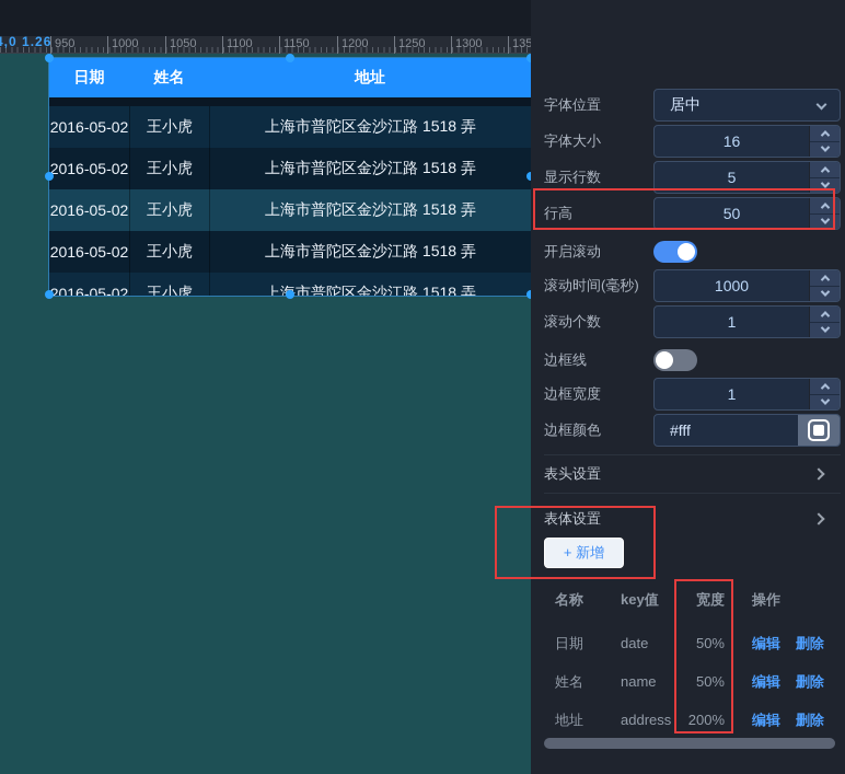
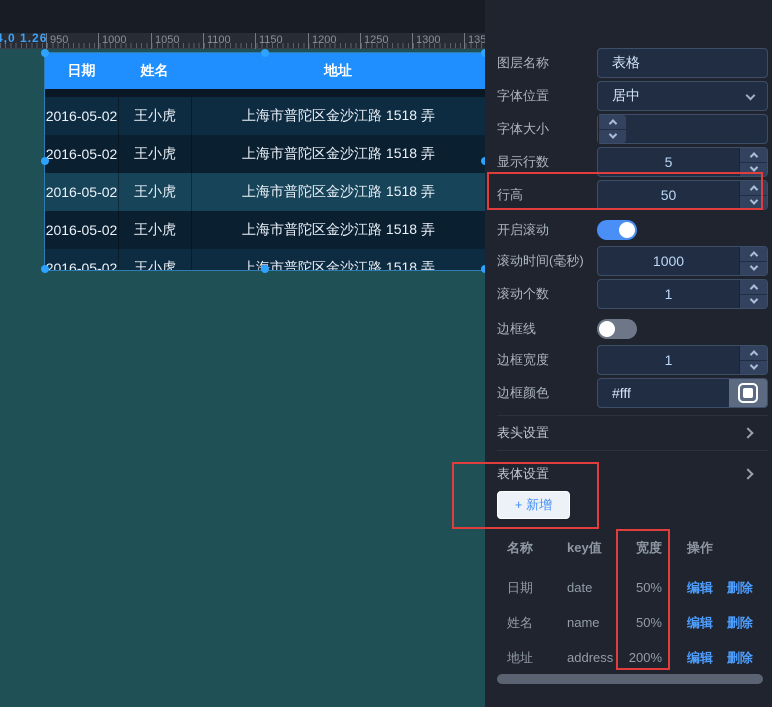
  950
  1000
  1050
  1100
  1150
  1200
  1250
  1300
  135
  ,0 1.26
  日期
  姓名
  地址
  2016-05-02
  王小虎
  上海市普陀区金沙江路 1518 弄
  2016-05-02
  王小虎
  上海市普陀区金沙江路 1518 弄
  2016-05-02
  王小虎
  上海市普陀区金沙江路 1518 弄
  2016-05-02
  王小虎
  上海市普陀区金沙江路 1518 弄
  2016-05-02
  王小虎
  上市普陀区金沙江路 1518 弄
+ 图层名称
+ 表格
  字体位置
  居中
  字体大小
- 16
  显示行数
  5
  行高
  50
  开启滚动
  滚动时间(毫秒)
  1000
  滚动个数
  1
  边框线
  边框宽度
  1
  边框颜色
  #fff
  表头设置
  表体设置
  + 新增
  名称
  key值
  宽度
  操作
  日期
  date
  50%
  编辑
  删除
  姓名
  name
  50%
  编辑
  删除
  地址
  address
  200%
  编辑
  删除
